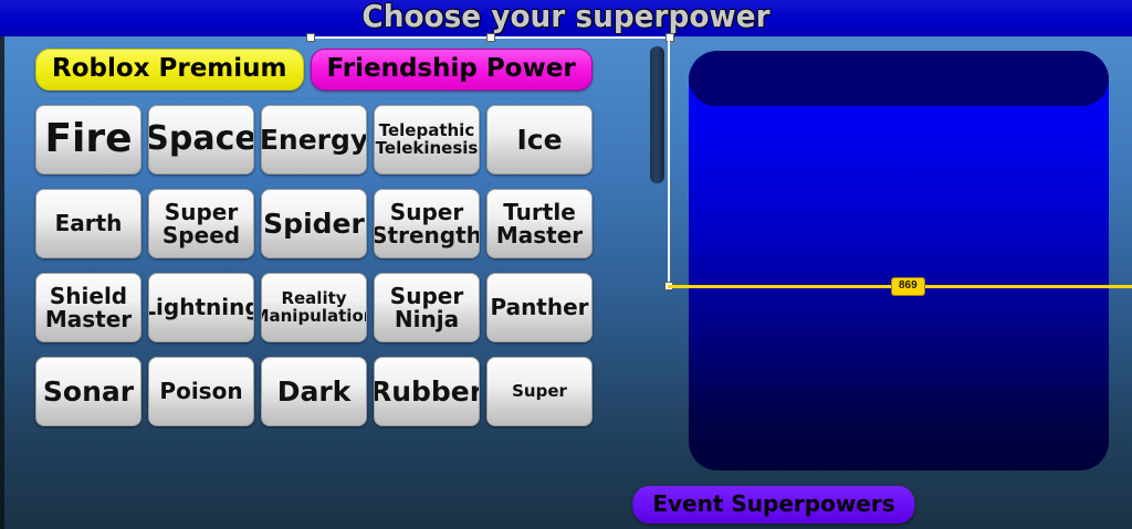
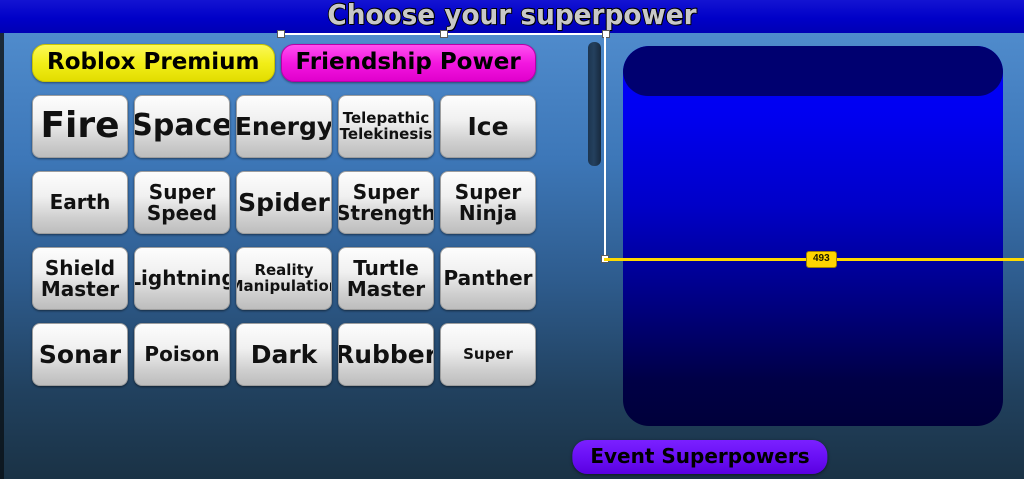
  Choose your superpower
  Roblox Premium
  Friendship Power
  Fire
  Space
  Energy
  Telepathic Telekinesis
  Ice
  Earth
  Super Speed
  Spider
  Super Strength
- Turtle Master
+ Super Ninja
  Shield Master
  Lightning
  Reality Manipulatio
- Super Ninja
+ Turtle Master
  Panther
  Sonar
  Poison
  Dark
  Rubber
  Super
  Event Superpowers
- 869
+ 493
